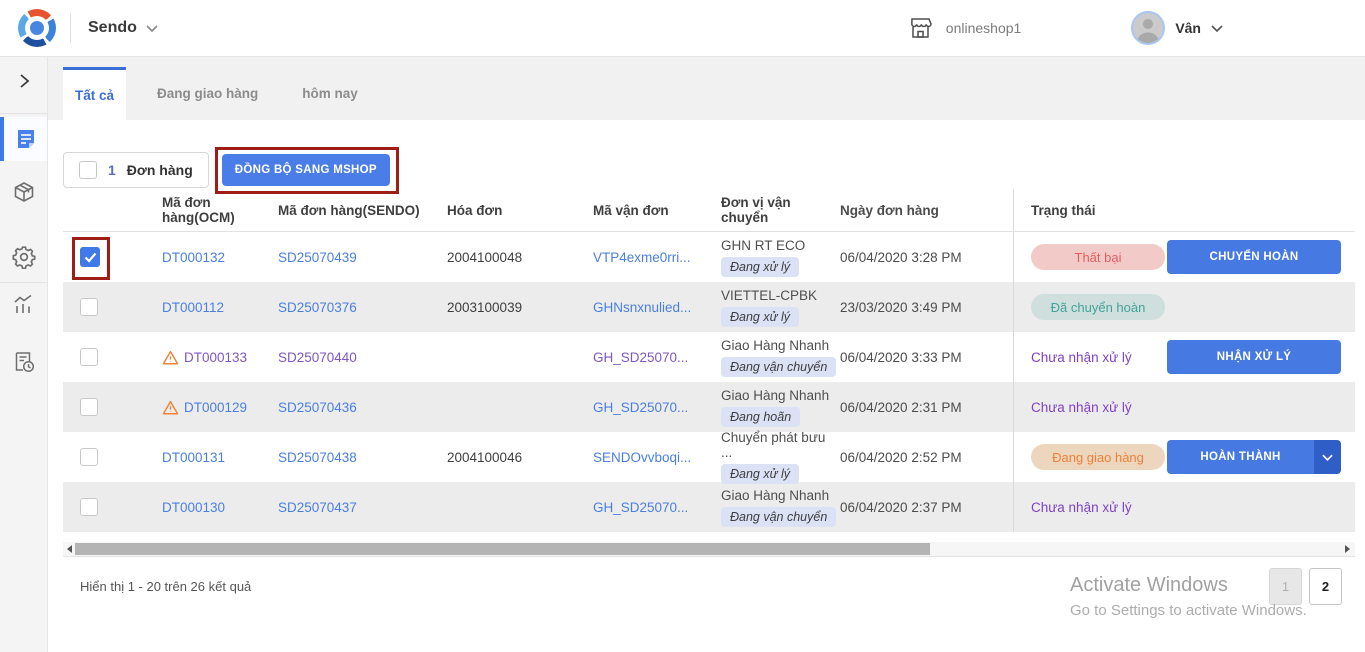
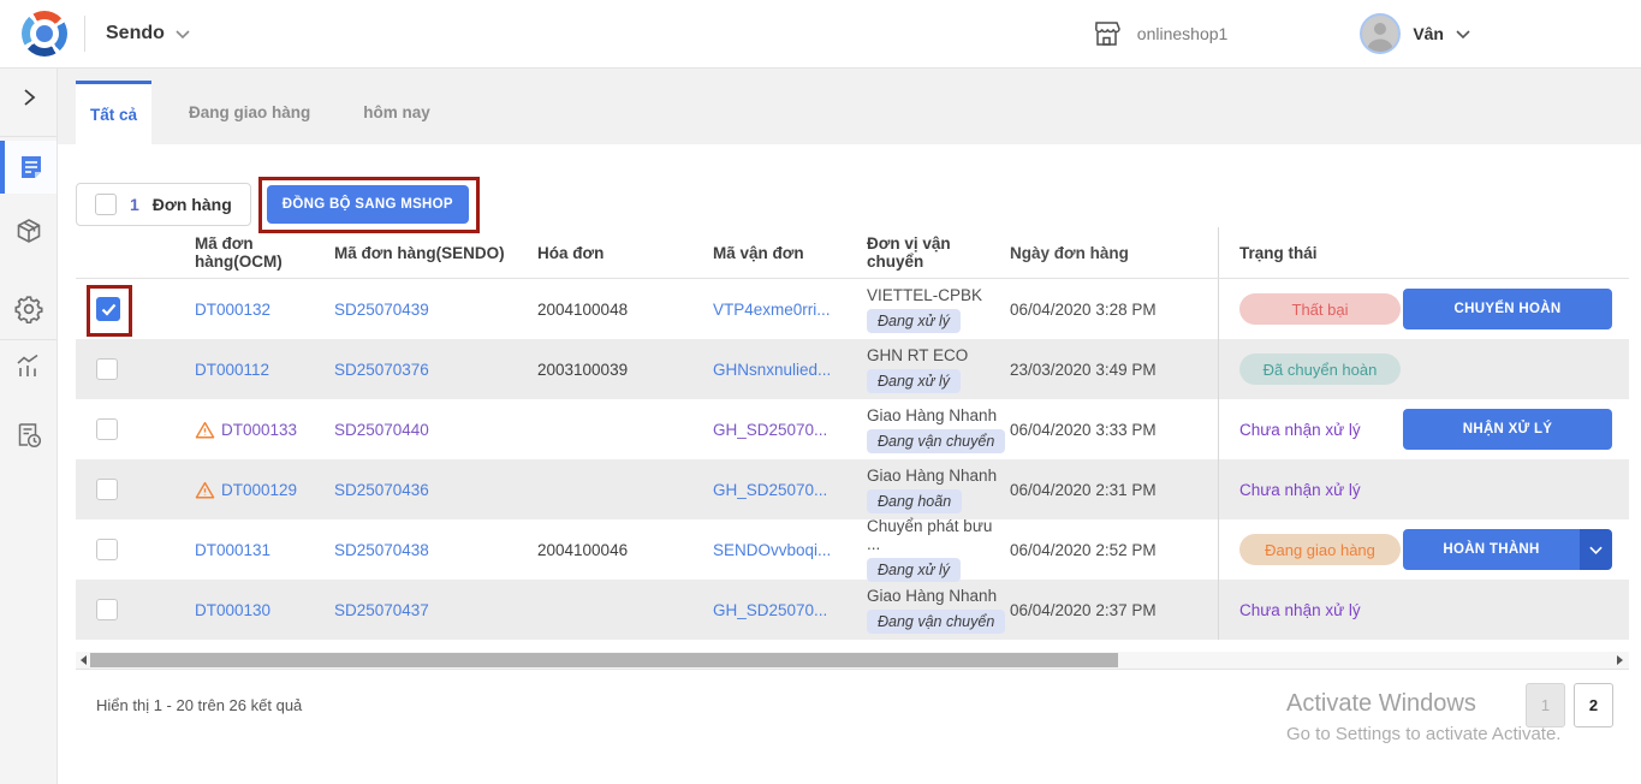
  Sendo
  onlineshop1
  Vân
  Tất cả
  Đang giao hàng
  hôm nay
  1
  Đơn hàng
  ĐỒNG BỘ SANG MSHOP
  Mã đơn hàng(OCM)
  Mã đơn hàng(SENDO)
  Hóa đơn
  Mã vận đơn
  Đơn vị vận chuyển
  Ngày đơn hàng
  Trạng thái
  DT000132
  SD25070439
  2004100048
  VTP4exme0rri...
- GHN RT ECO
+ VIETTEL-CPBK
  Đang xử lý
  06/04/2020 3:28 PM
  Thất bại
  CHUYỂN HOÀN
  DT000112
  SD25070376
  2003100039
  GHNsnxnulied...
- VIETTEL-CPBK
+ GHN RT ECO
  Đang xử lý
  23/03/2020 3:49 PM
  Đã chuyển hoàn
  DT000133
  SD25070440
  GH_SD25070...
  Giao Hàng Nhanh
  Đang vận chuyển
  06/04/2020 3:33 PM
  Chưa nhận xử lý
  NHẬN XỬ LÝ
  DT000129
  SD25070436
  GH_SD25070...
  Giao Hàng Nhanh
  Đang hoãn
  06/04/2020 2:31 PM
  Chưa nhận xử lý
  DT000131
  SD25070438
  2004100046
  SENDOvvboqi...
  Chuyển phát bưu ...
  Đang xử lý
  06/04/2020 2:52 PM
  Đang giao hàng
  HOÀN THÀNH
  DT000130
  SD25070437
  GH_SD25070...
  Giao Hàng Nhanh
  Đang vận chuyển
  06/04/2020 2:37 PM
  Chưa nhận xử lý
  Hiển thị 1 - 20 trên 26 kết quả
  1
  2
  Activate Windows
- Go to Settings to activate Windows.
+ Go to Settings to activate Activate.
